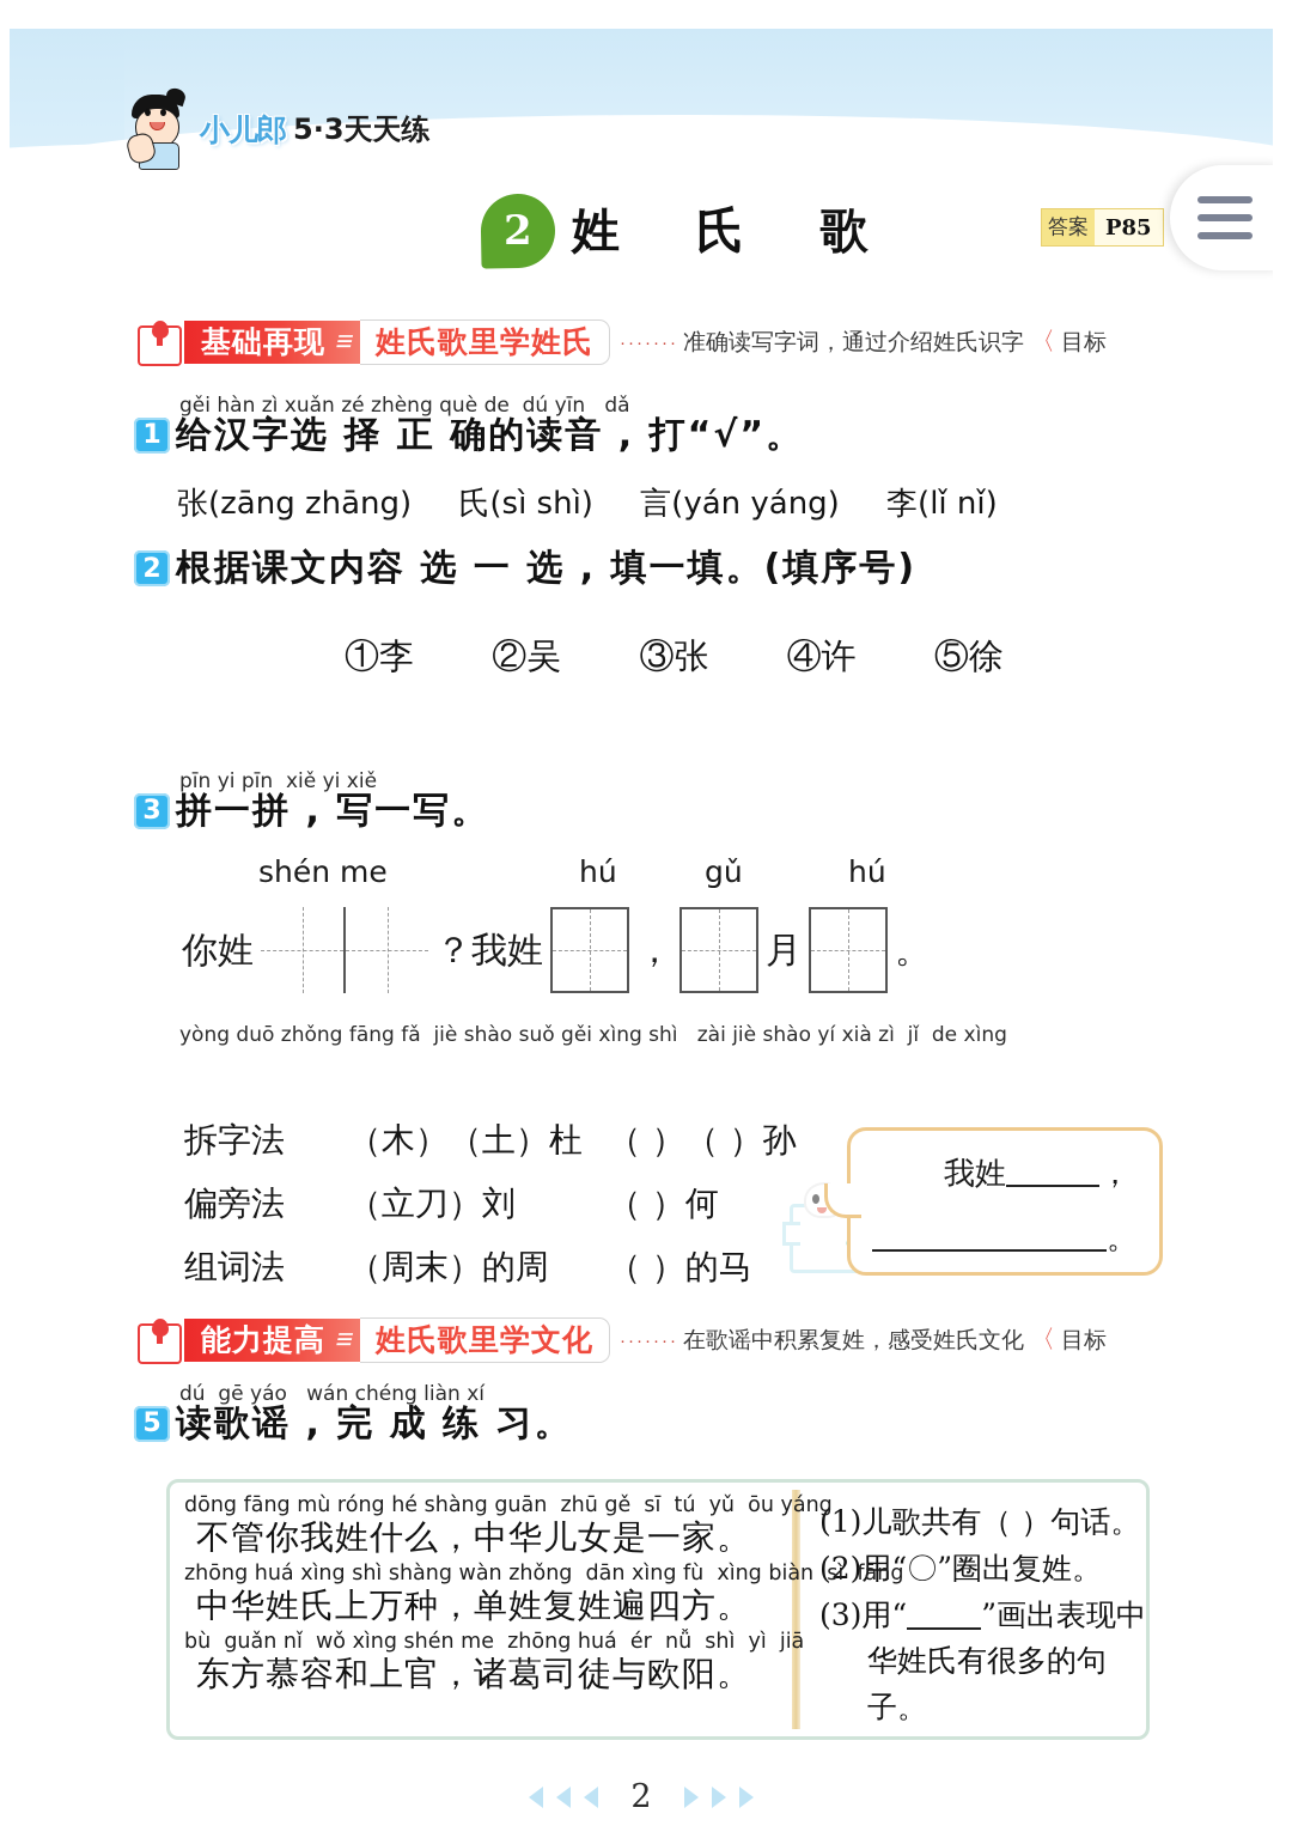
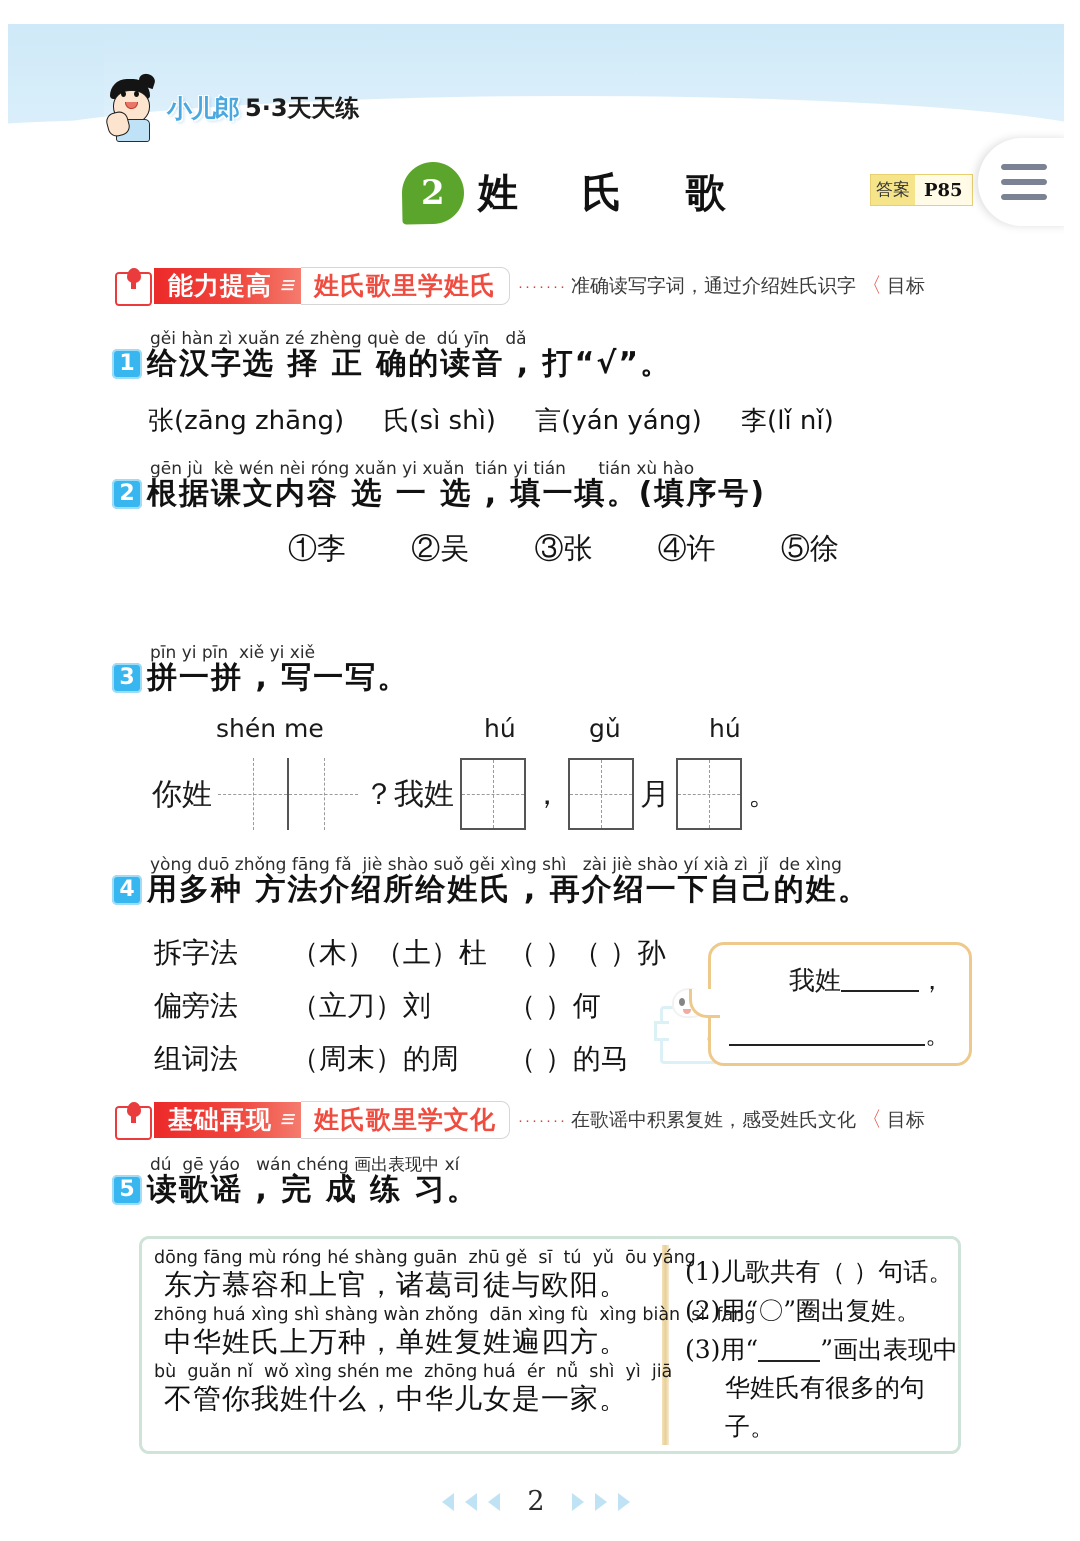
  小儿郎
  5·3天天练
  2
  姓 氏 歌
  答案
  P85
- 基础再现
+ 能力提高
  姓氏歌里学姓氏
  ·······
  准确读写字词，通过介绍姓氏识字
  〈
  目标
  gěi hàn zì xuǎn zé zhèng què de dú yīn dǎ
  1
  给汉字选 择 正 确的读音 , 打“√”。
  张(zāng zhāng) 氏(sì shì) 言(yán yáng) 李(lǐ nǐ)
+ gēn jù kè wén nèi róng xuǎn yi xuǎn tián yi tián tián xù hào
  2
  根据课文内容 选 一 选 , 填一填。(填序号)
  ①李 ②吴 ③张 ④许 ⑤徐
  pīn yi pīn xiě yi xiě
  3
  拼一拼 , 写一写。
  shén me
  hú
  gǔ
  hú
  你姓
  ？我姓
  ，
  月
  。
  yòng duō zhǒng fāng fǎ jiè shào suǒ gěi xìng shì zài jiè shào yí xià zì jǐ de xìng
+ 4
+ 用多种 方法介绍所给姓氏 , 再介绍一下自己的姓。
  拆字法 （木）（土）杜 （ ）（ ）孙
  偏旁法 （立刀）刘 （ ）何
  组词法 （周末）的周 （ ）的马
  我姓 ，
  。
- 能力提高
+ 基础再现
  姓氏歌里学文化
  ·······
  在歌谣中积累复姓，感受姓氏文化
  〈
  目标
- dú gē yáo wán chéng liàn xí
+ dú gē yáo wán chéng 画出表现中 xí
  5
  读歌谣 , 完 成 练 习。
  dōng fāng mù róng hé shàng guān zhū gě sī tú yǔ ōu yáng
- 不管你我姓什么，中华儿女是一家。
+ 东方慕容和上官，诸葛司徒与欧阳。
  zhōng huá xìng shì shàng wàn zhǒng dān xìng fù xìng biàn sì fāng
  中华姓氏上万种，单姓复姓遍四方。
  bù guǎn nǐ wǒ xìng shén me zhōng huá ér nǚ shì yì jiā
- 东方慕容和上官，诸葛司徒与欧阳。
+ 不管你我姓什么，中华儿女是一家。
  (1)儿歌共有（ ）句话。
  (2)用“〇”圈出复姓。
  (3)用“ ”画出表现中
  华姓氏有很多的句子。
  2
